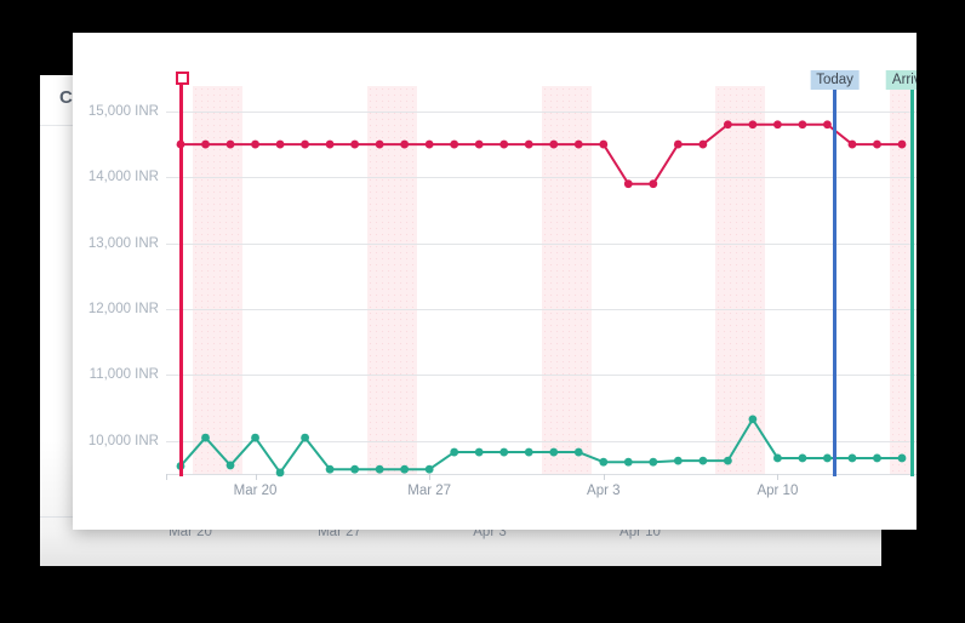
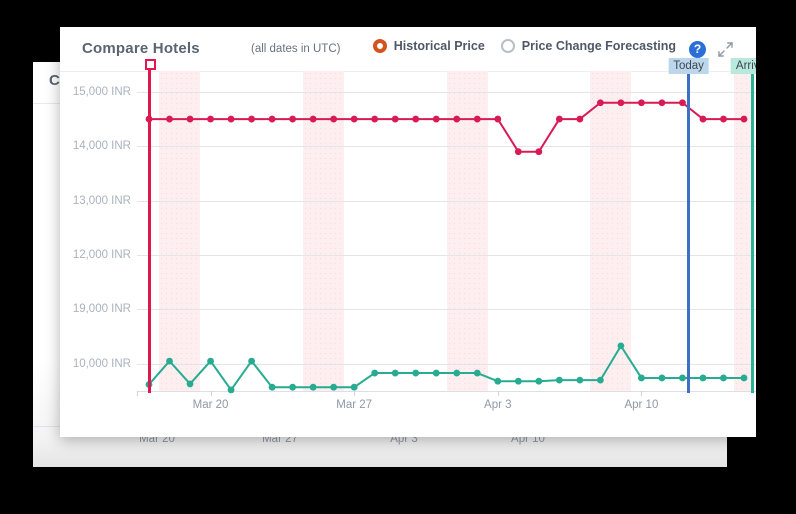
  C
  Mar 20
  Mar 27
  Apr 3
  Apr 10
+ Compare Hotels
+ (all dates in UTC)
+ Historical Price
+ Price Change Forecasting
+ ?
  10,000 INR
- 11,000 INR
+ 19,000 INR
  12,000 INR
  13,000 INR
  14,000 INR
  15,000 INR
  Mar 20
  Mar 27
  Apr 3
  Apr 10
  Today
